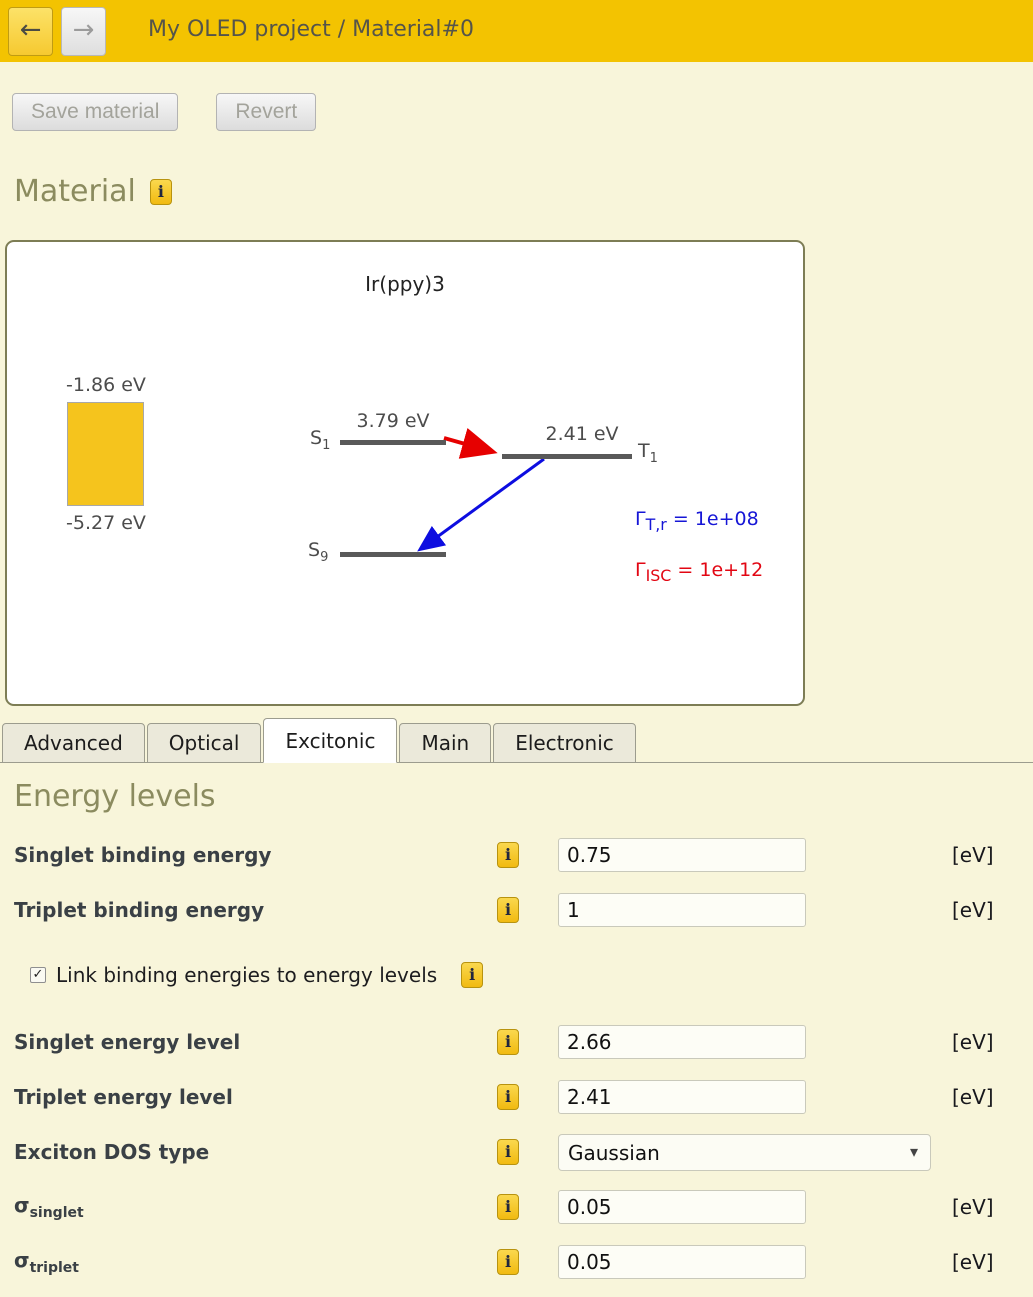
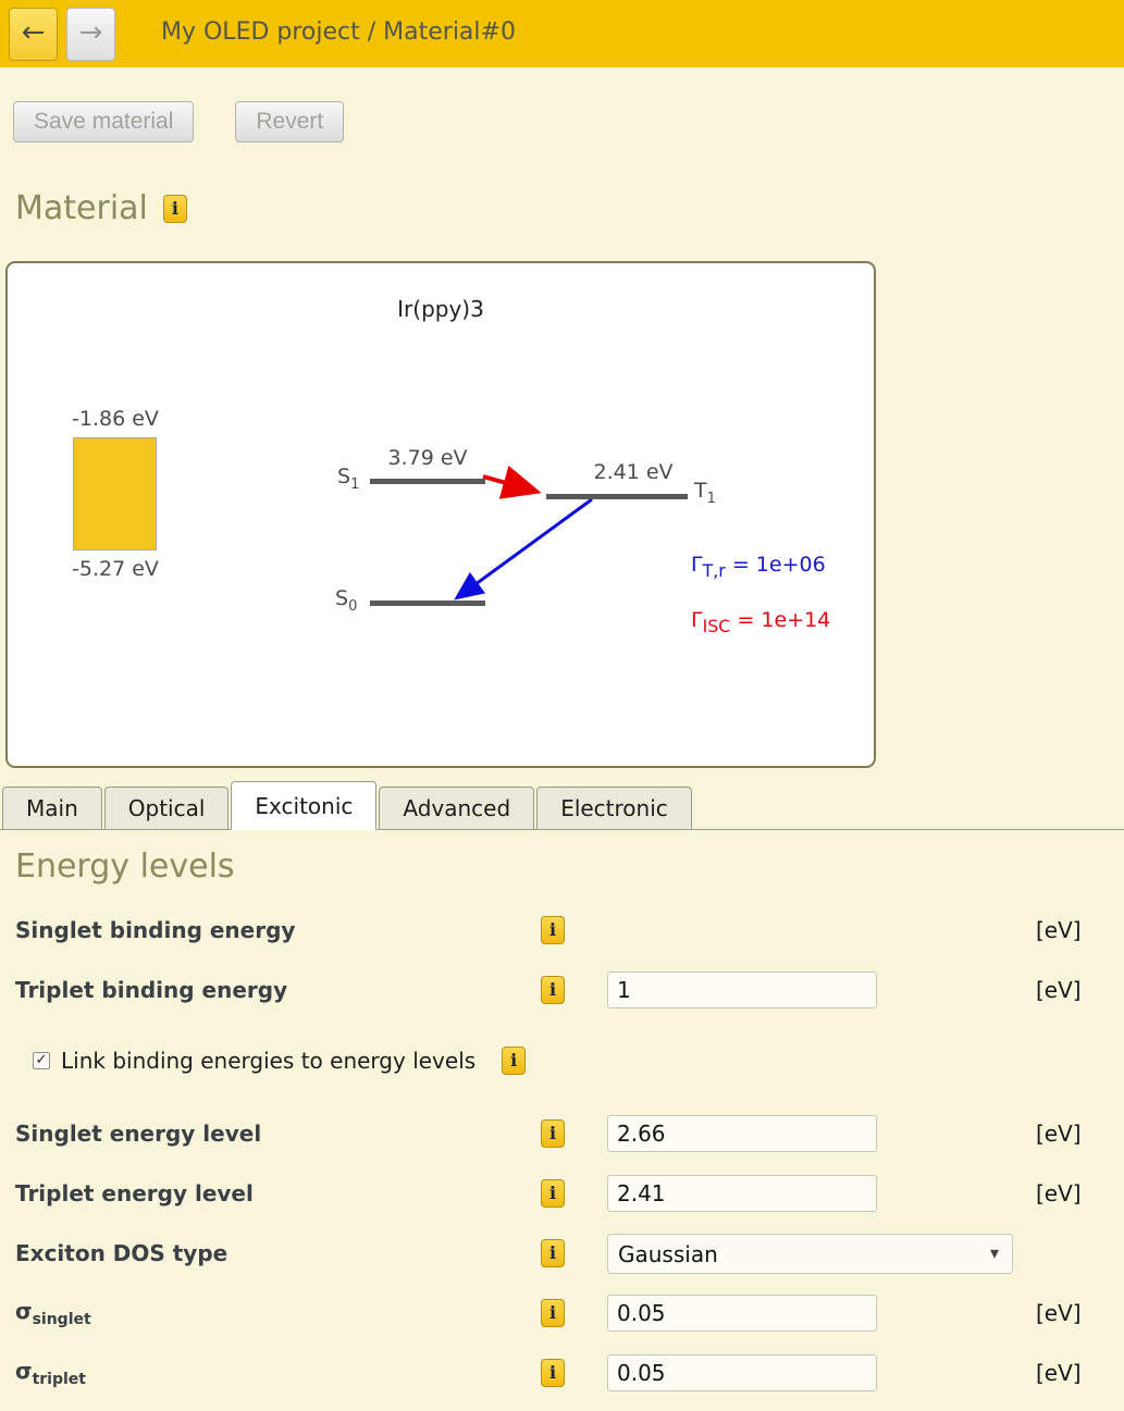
  ←
  →
  My OLED project / Material#0
  Save material
  Revert
  Material
  i
  Ir(ppy)3
  -1.86 eV
  -5.27 eV
  S1
  T1
- S9
+ S0
  3.79 eV
  2.41 eV
- ΓT,r = 1e+08
+ ΓT,r = 1e+06
- ΓISC = 1e+12
+ ΓISC = 1e+14
- Advanced
+ Main
  Optical
  Excitonic
- Main
+ Advanced
  Electronic
  Energy levels
  Singlet binding energy
  i
- 0.75
  [eV]
  Triplet binding energy
  i
  1
  [eV]
  ✓
  Link binding energies to energy levels
  i
  Singlet energy level
  i
  2.66
  [eV]
  Triplet energy level
  i
  2.41
  [eV]
  Exciton DOS type
  i
  Gaussian
  ▾
  σsinglet
  i
  0.05
  [eV]
  σtriplet
  i
  0.05
  [eV]
